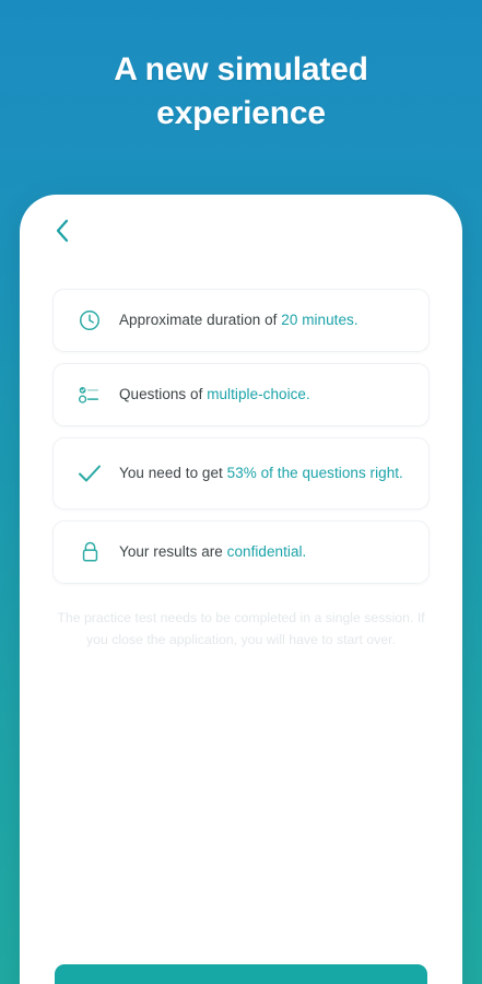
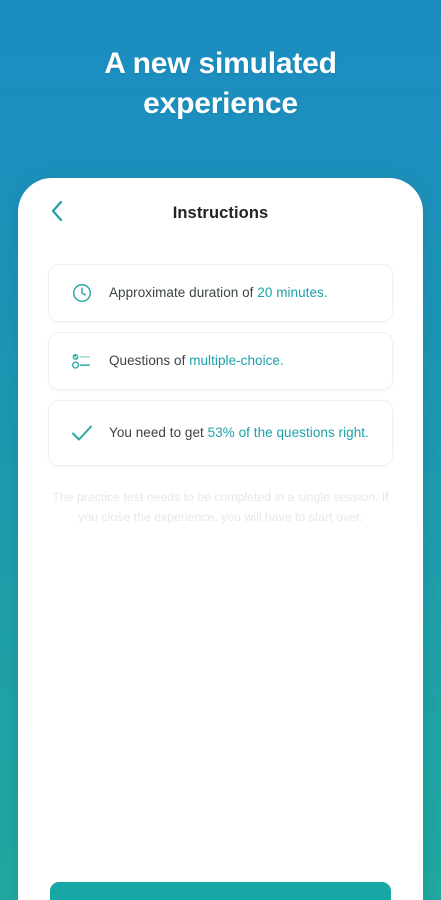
  A new simulated
  experience
+ Instructions
  Approximate duration of 20 minutes.
  Questions of multiple-choice.
  You need to get 53% of the questions right.
- Your results are confidential.
- The practice test needs to be completed in a single session. If you close the application, you will have to start over.
+ The practice test needs to be completed in a single session. If you close the experience, you will have to start over.
